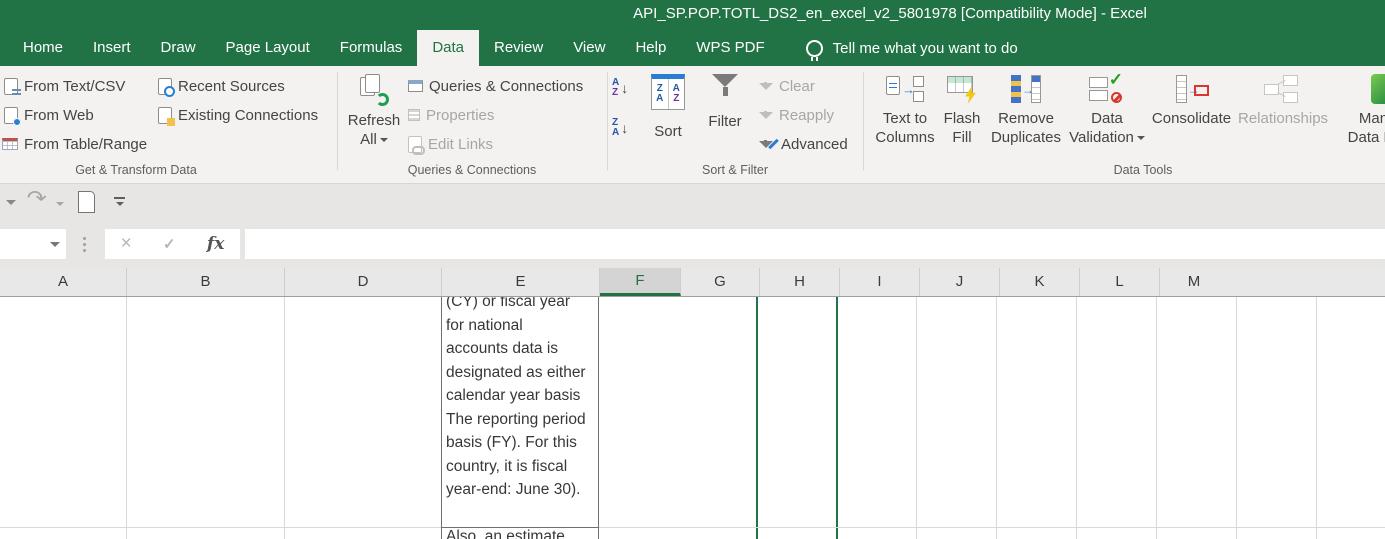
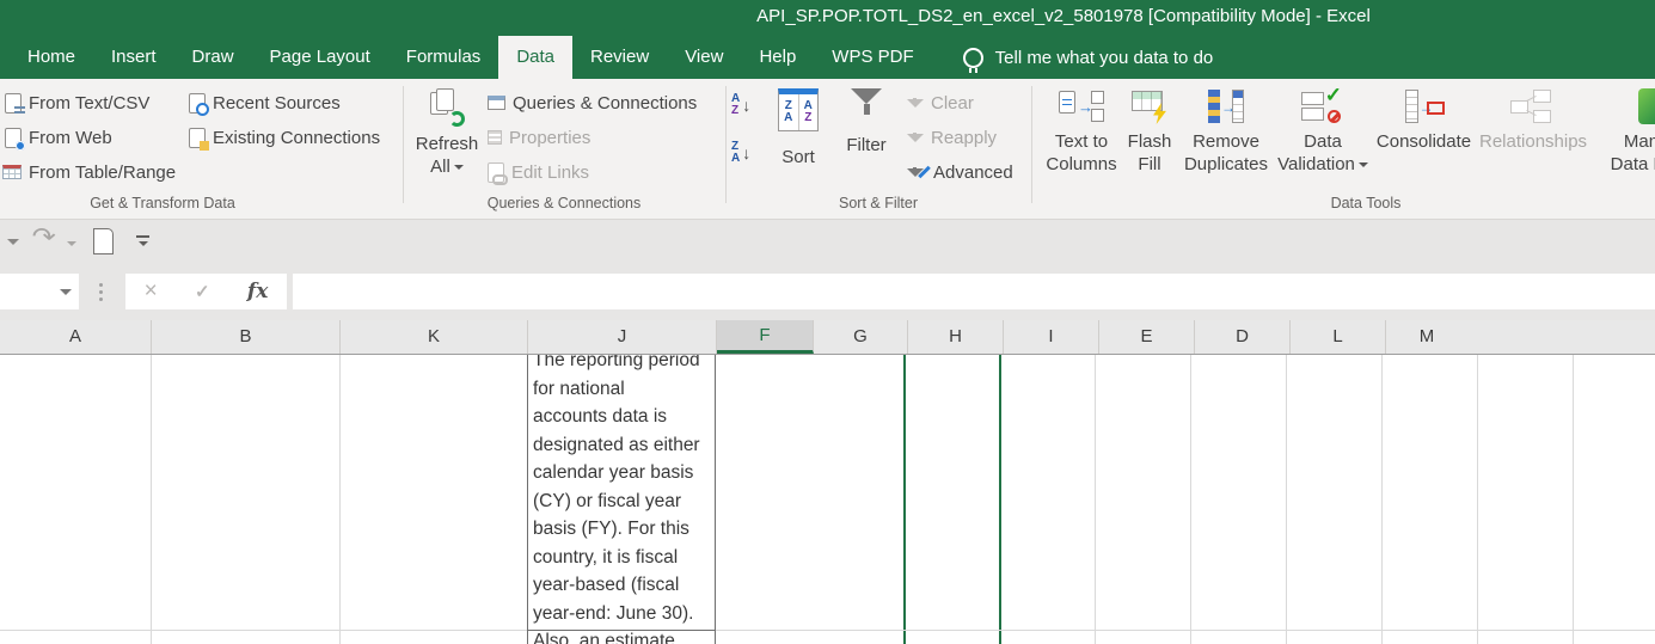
  API_SP.POP.TOTL_DS2_en_excel_v2_5801978 [Compatibility Mode] - Excel
  Home
  Insert
  Draw
  Page Layout
  Formulas
  Data
  Review
  View
  Help
  WPS PDF
- Tell me what you want to do
+ Tell me what you data to do
  From Text/CSV
  From Web
  From Table/Range
  Recent Sources
  Existing Connections
  Get & Transform Data
  Refresh
  All
  Queries & Connections
  Properties
  Edit Links
  Queries & Connections
  A
  Z
  ↓
  Z
  A
  ↓
  Z
  A
  A
  Z
  Sort
  Filter
  Clear
  Reapply
  Advanced
  Sort & Filter
  →
  Text to
  Columns
  Flash
  Fill
  →
  Remove
  Duplicates
  ✓
  Data
  Validation
  →
  Consolidate
  Relationships
  Data Tools
  ↷
  ×
  ✓
  fx
  A
  B
- D
+ K
- E
+ J
  F
  G
  H
  I
- J
+ E
- K
+ D
  L
  M
- (CY) or fiscal year
+ The reporting period
  for national
  accounts data is
  designated as either
  calendar year basis
- The reporting period
+ (CY) or fiscal year
  basis (FY). For this
  country, it is fiscal
+ year-based (fiscal
  year-end: June 30).
  Also, an estimate
